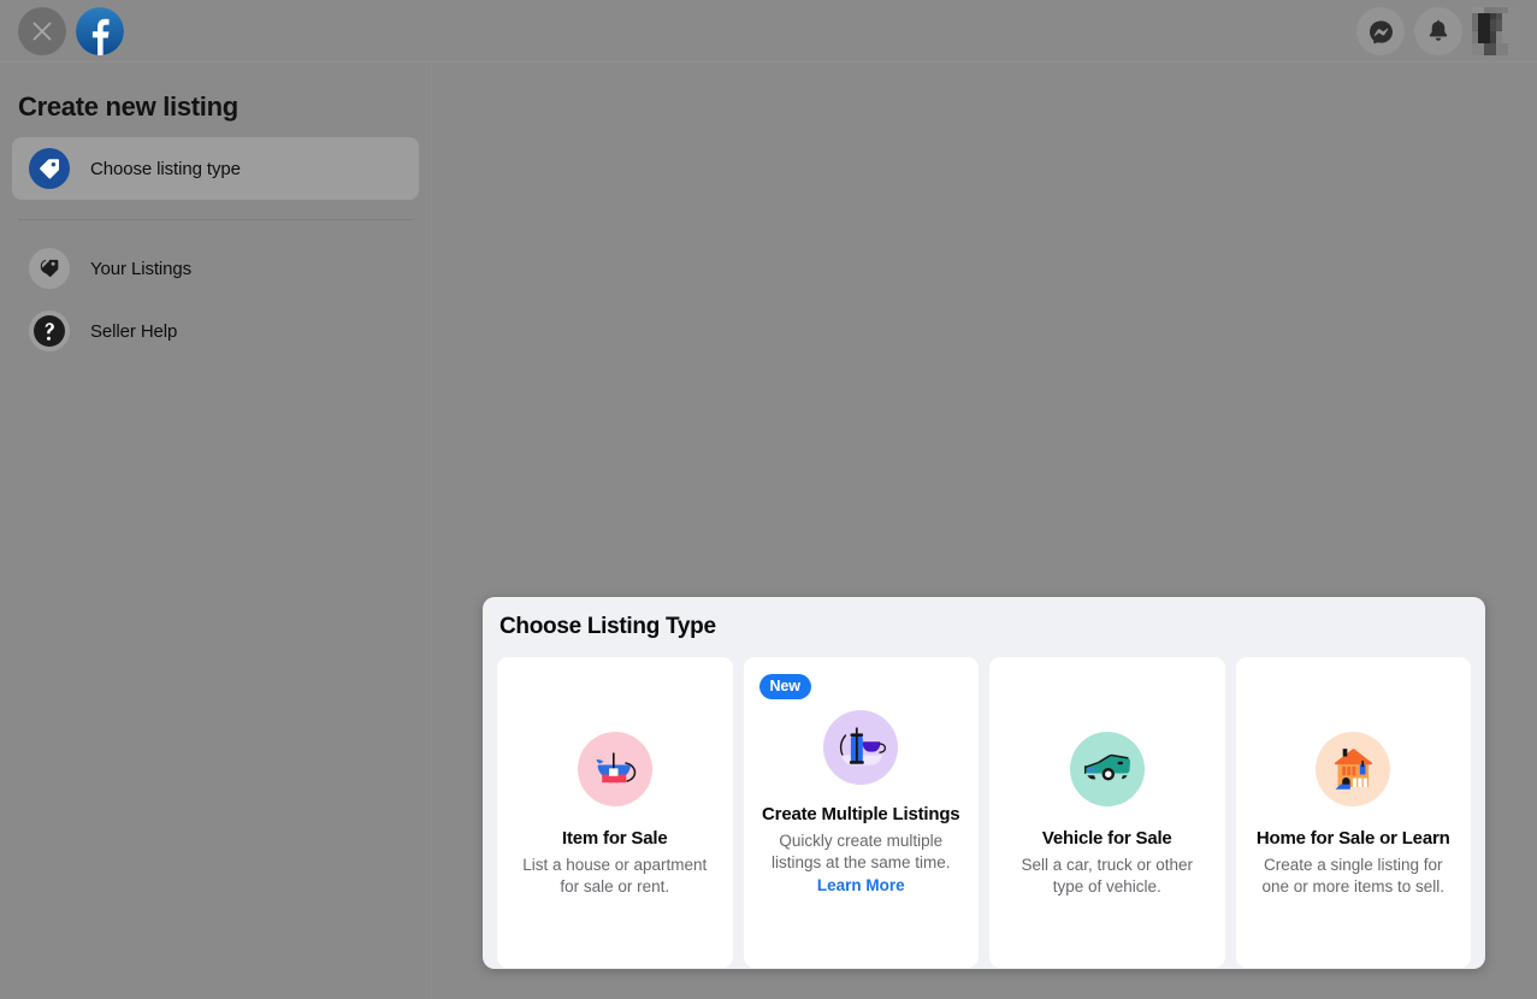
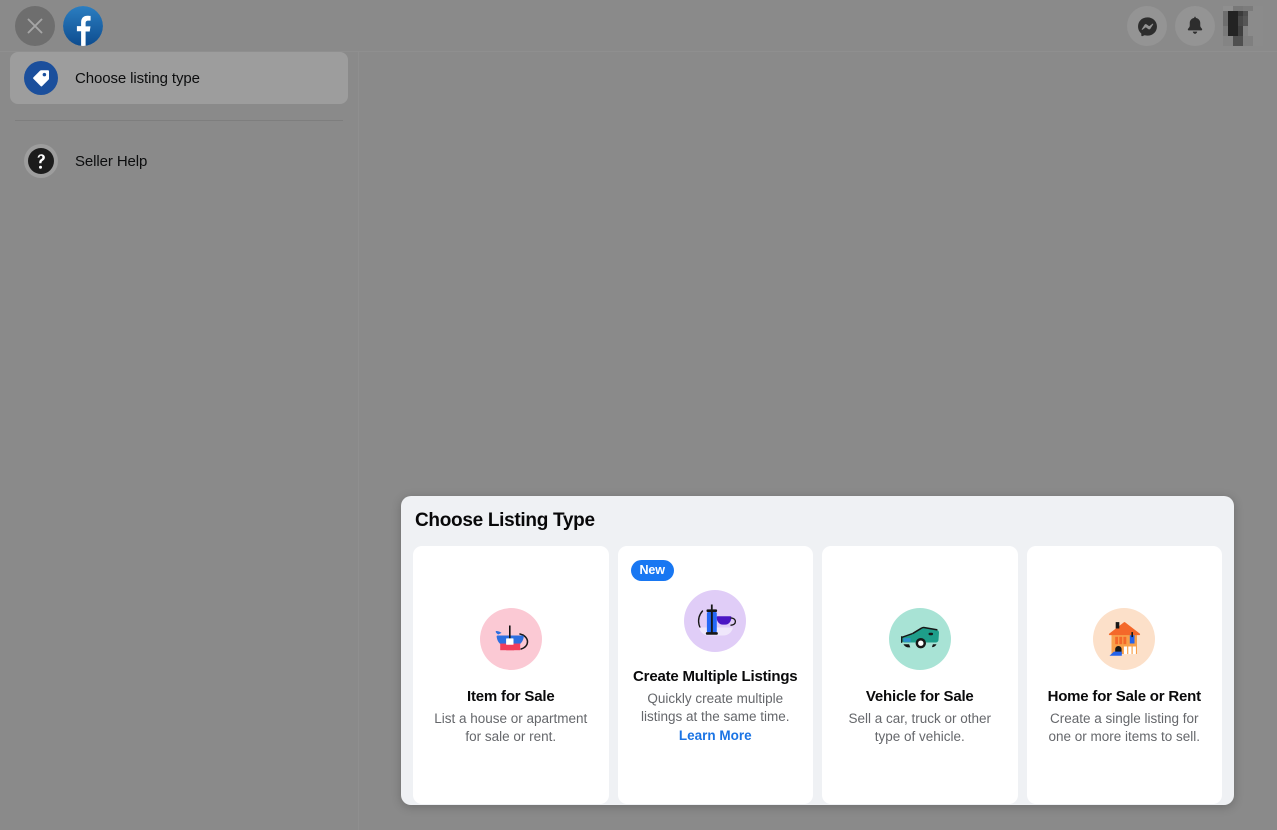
- Create new listing
  Choose listing type
- Your Listings
  Seller Help
  Choose Listing Type
  Item for Sale
  List a house or apartment for sale or rent.
  New
  Create Multiple Listings
  Quickly create multiple listings at the same time.
  Learn More
  Vehicle for Sale
  Sell a car, truck or other type of vehicle.
- Home for Sale or Learn
+ Home for Sale or Rent
  Create a single listing for one or more items to sell.
